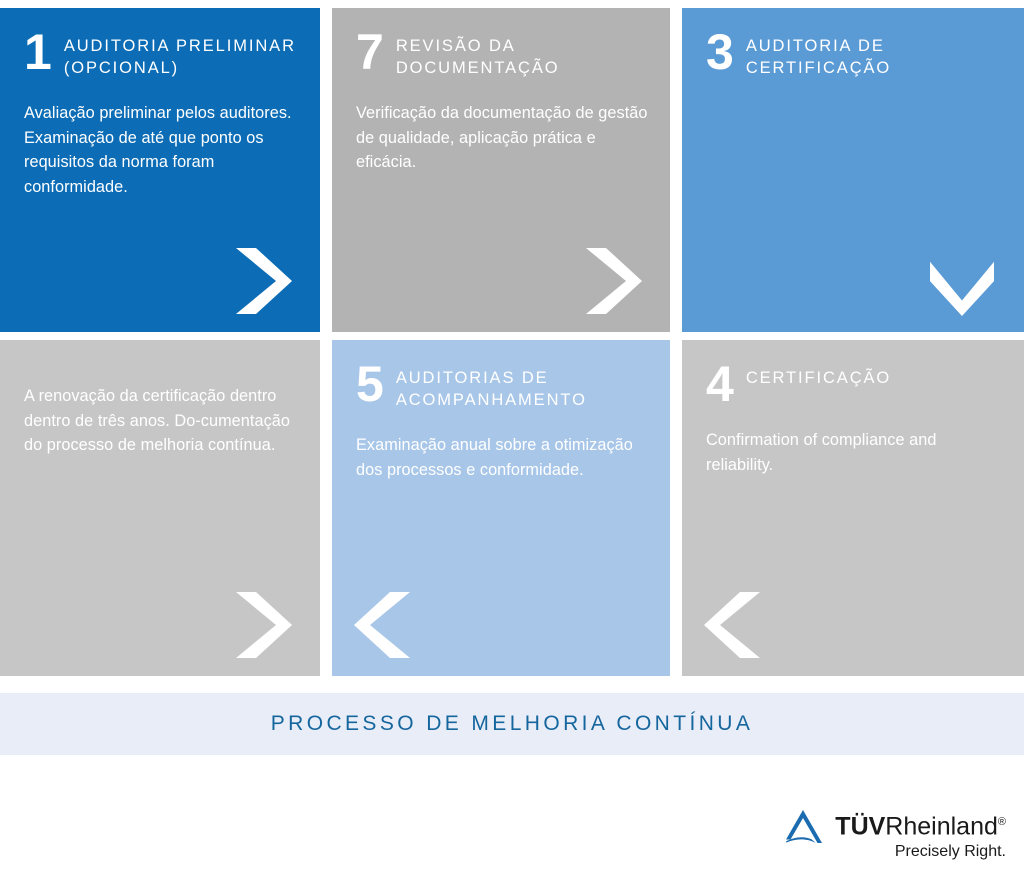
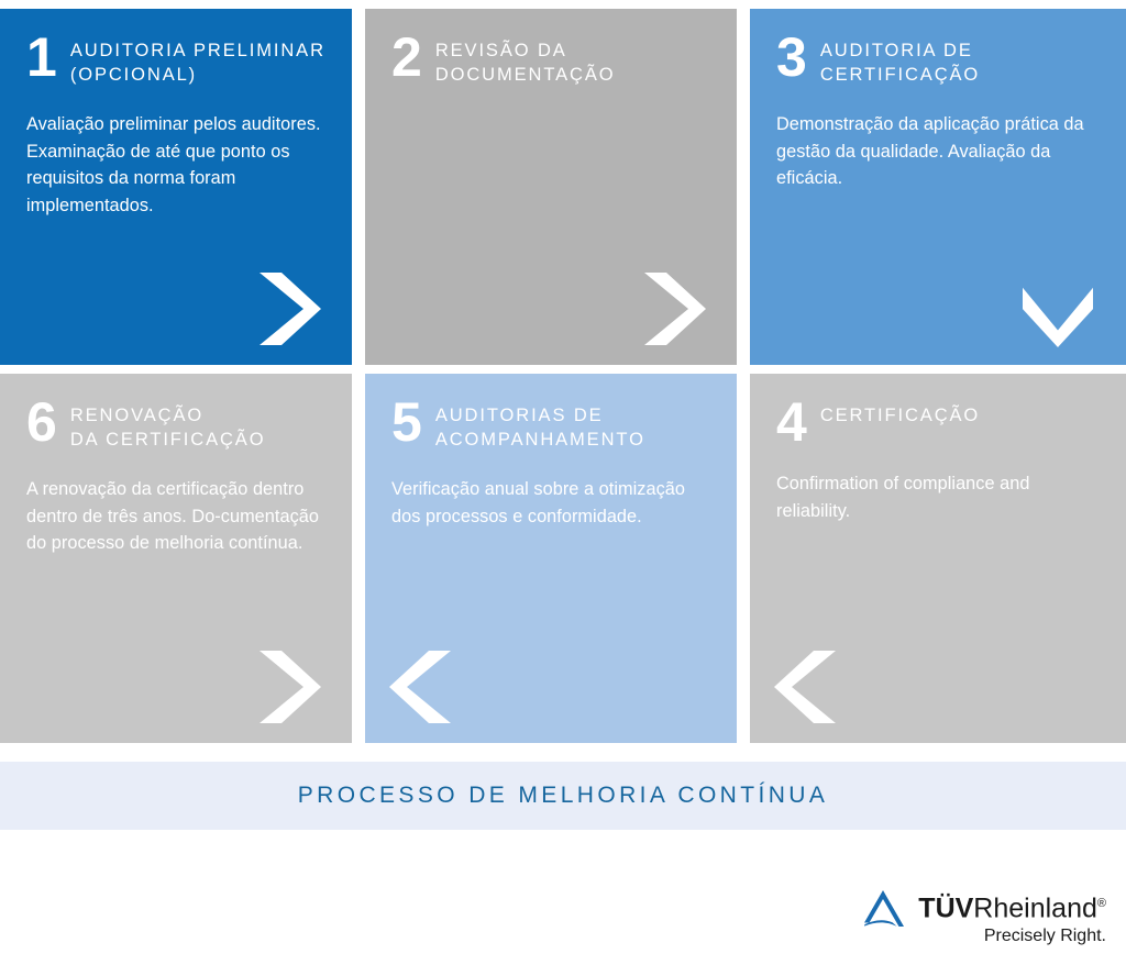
  1
  AUDITORIA PRELIMINAR
  (OPCIONAL)
- Avaliação preliminar pelos auditores. Examinação de até que ponto os requisitos da norma foram conformidade.
+ Avaliação preliminar pelos auditores. Examinação de até que ponto os requisitos da norma foram implementados.
- 7
+ 2
  REVISÃO DA
  DOCUMENTAÇÃO
- Verificação da documentação de gestão de qualidade, aplicação prática e eficácia.
  3
  AUDITORIA DE
  CERTIFICAÇÃO
+ Demonstração da aplicação prática da gestão da qualidade. Avaliação da eficácia.
+ 6
+ RENOVAÇÃO
+ DA CERTIFICAÇÃO
  A renovação da certificação dentro dentro de três anos. Do-cumentação do processo de melhoria contínua.
  5
  AUDITORIAS DE
  ACOMPANHAMENTO
- Examinação anual sobre a otimização dos processos e conformidade.
+ Verificação anual sobre a otimização dos processos e conformidade.
  4
  CERTIFICAÇÃO
  Confirmation of compliance and reliability.
  PROCESSO DE MELHORIA CONTÍNUA
  TÜVRheinland®
  Precisely Right.
